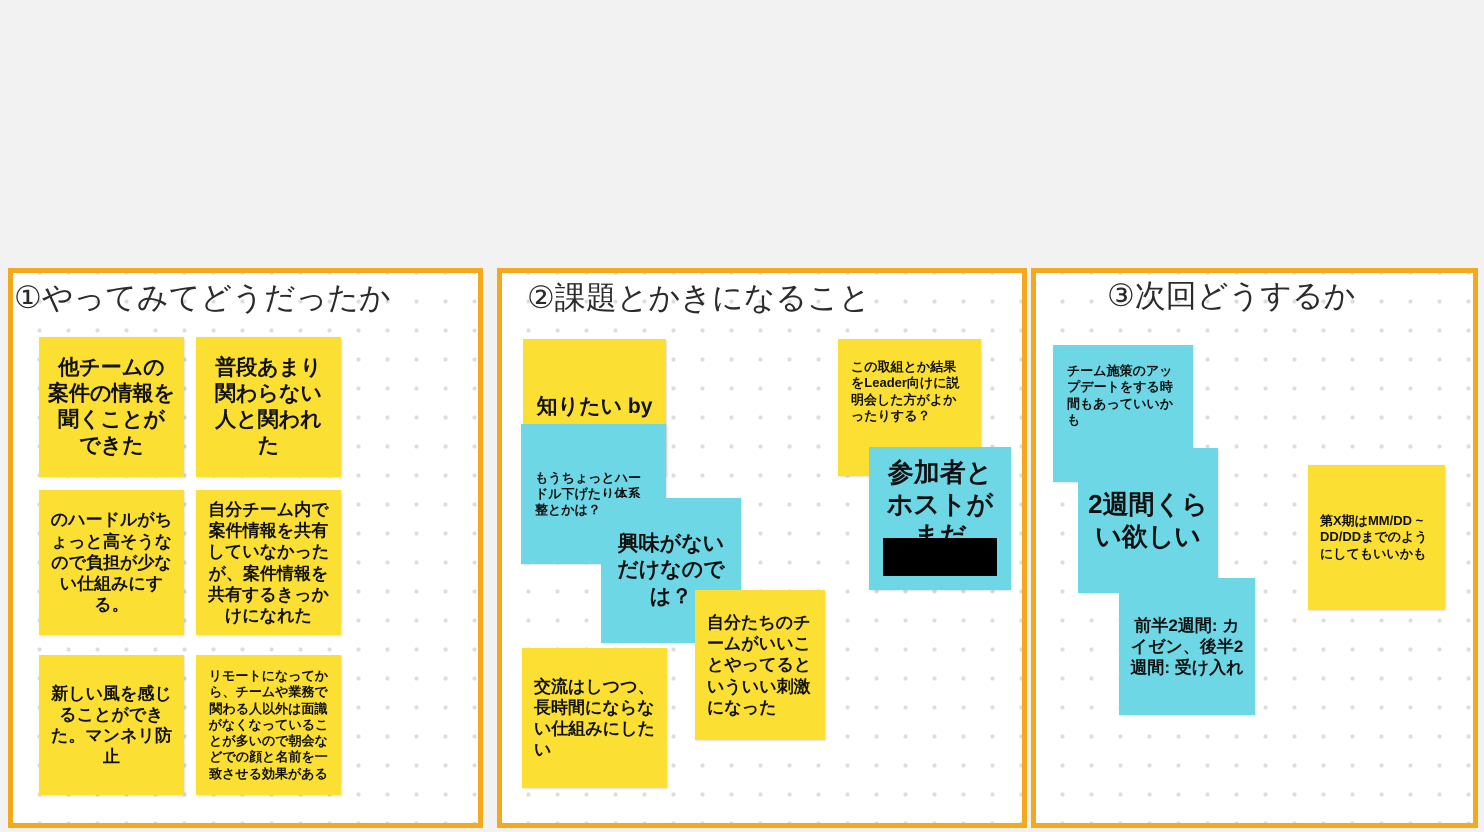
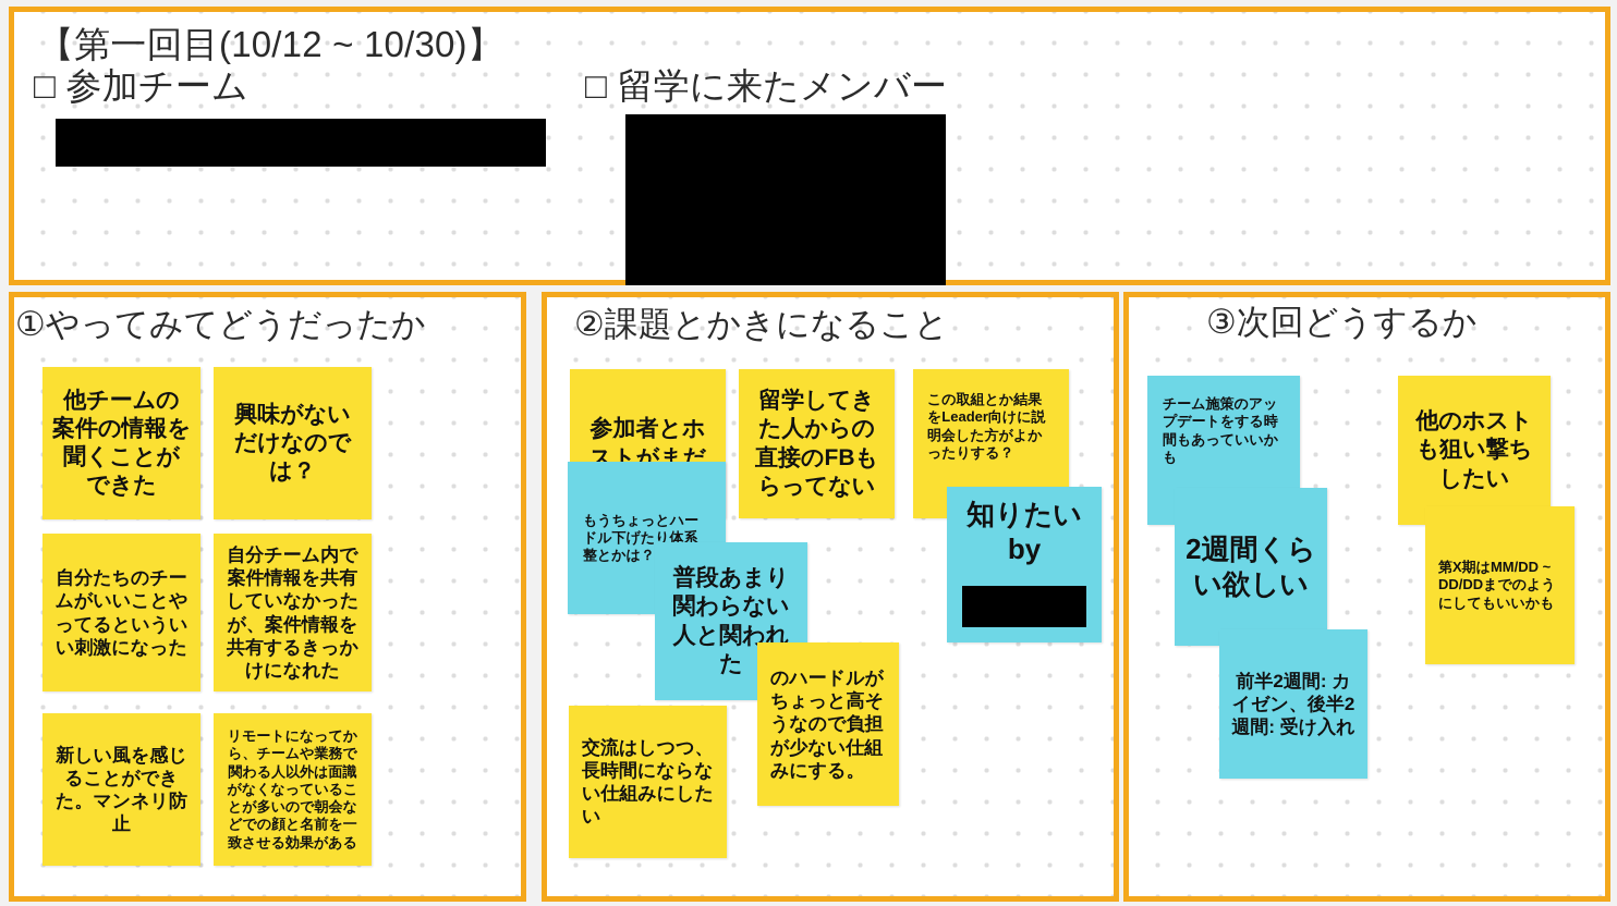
+ 【第一回目(10/12 ~ 10/30)】
+ □ 参加チーム
+ □ 留学に来たメンバー
  ①やってみてどうだったか
  他チームの案件の情報を聞くことができた
- 普段あまり関わらない人と関われた
+ 興味がないだけなのでは？
- のハードルがちょっと高そうなので負担が少ない仕組みにする。
+ 自分たちのチームがいいことやってるといういい刺激になった
  自分チーム内で案件情報を共有していなかったが、案件情報を共有するきっかけになれた
  新しい風を感じることができた。マンネリ防止
  リモートになってから、チームや業務で関わる人以外は面識がなくなっていることが多いので朝会などでの顔と名前を一致させる効果がある
  ②課題とかきになること
- 知りたい by
+ 参加者とホストがまだ
+ 留学してきた人からの直接のFBもらってない
  この取組とか結果をLeader向けに説明会した方がよかったりする？
  もうちょっとハードル下げたり体系整とかは？
- 興味がないだけなのでは？
+ 普段あまり関わらない人と関われた
- 参加者とホストがまだ
+ 知りたい by
- 自分たちのチームがいいことやってるといういい刺激になった
+ のハードルがちょっと高そうなので負担が少ない仕組みにする。
  交流はしつつ、長時間にならない仕組みにしたい
  ③次回どうするか
  チーム施策のアップデートをする時間もあっていいかも
  2週間くらい欲しい
  前半2週間: カイゼン、後半2週間: 受け入れ
+ 他のホストも狙い撃ちしたい
  第X期はMM/DD ~ DD/DDまでのようにしてもいいかも
